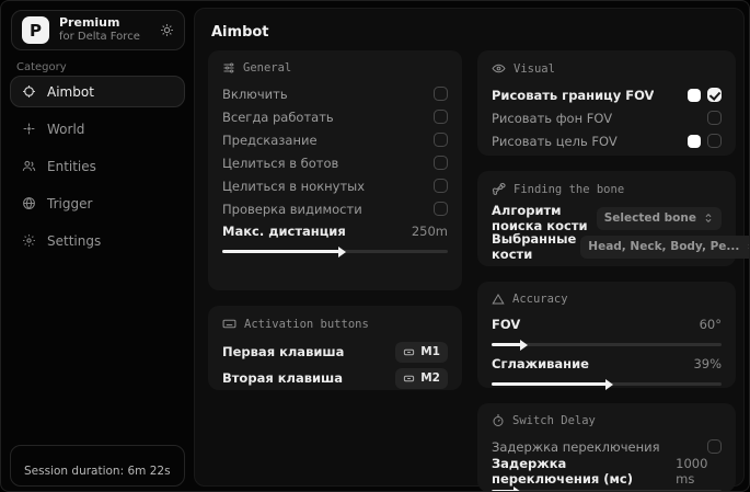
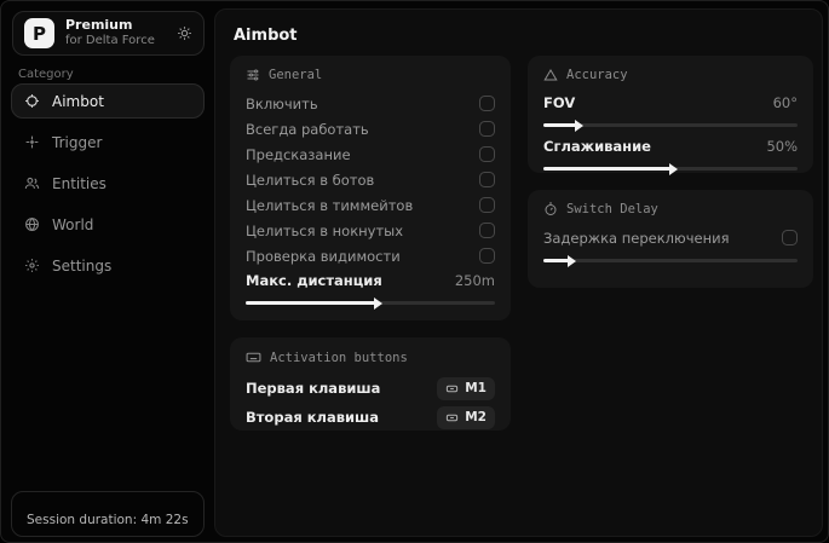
  P
  Premium
  for Delta Force
  Category
  Aimbot
- World
+ Trigger
  Entities
- Trigger
+ World
  Settings
- Session duration: 6m 22s
+ Session duration: 4m 22s
  Aimbot
  General
  Включить
  Всегда работать
  Предсказание
  Целиться в ботов
+ Целиться в тиммейтов
  Целиться в нокнутых
  Проверка видимости
  Макс. дистанция
  250m
  Activation buttons
  Первая клавиша
  M1
  Вторая клавиша
  M2
- Visual
- Рисовать границу FOV
- Рисовать фон FOV
- Рисовать цель FOV
- Finding the bone
- Алгоритм поиска кости
- Selected bone
- Выбранные кости
- Head, Neck, Body, Pe...
  Accuracy
  FOV
  60°
  Сглаживание
- 39%
+ 50%
  Switch Delay
  Задержка переключения
- Задержка переключения (мс)
- 1000 ms
